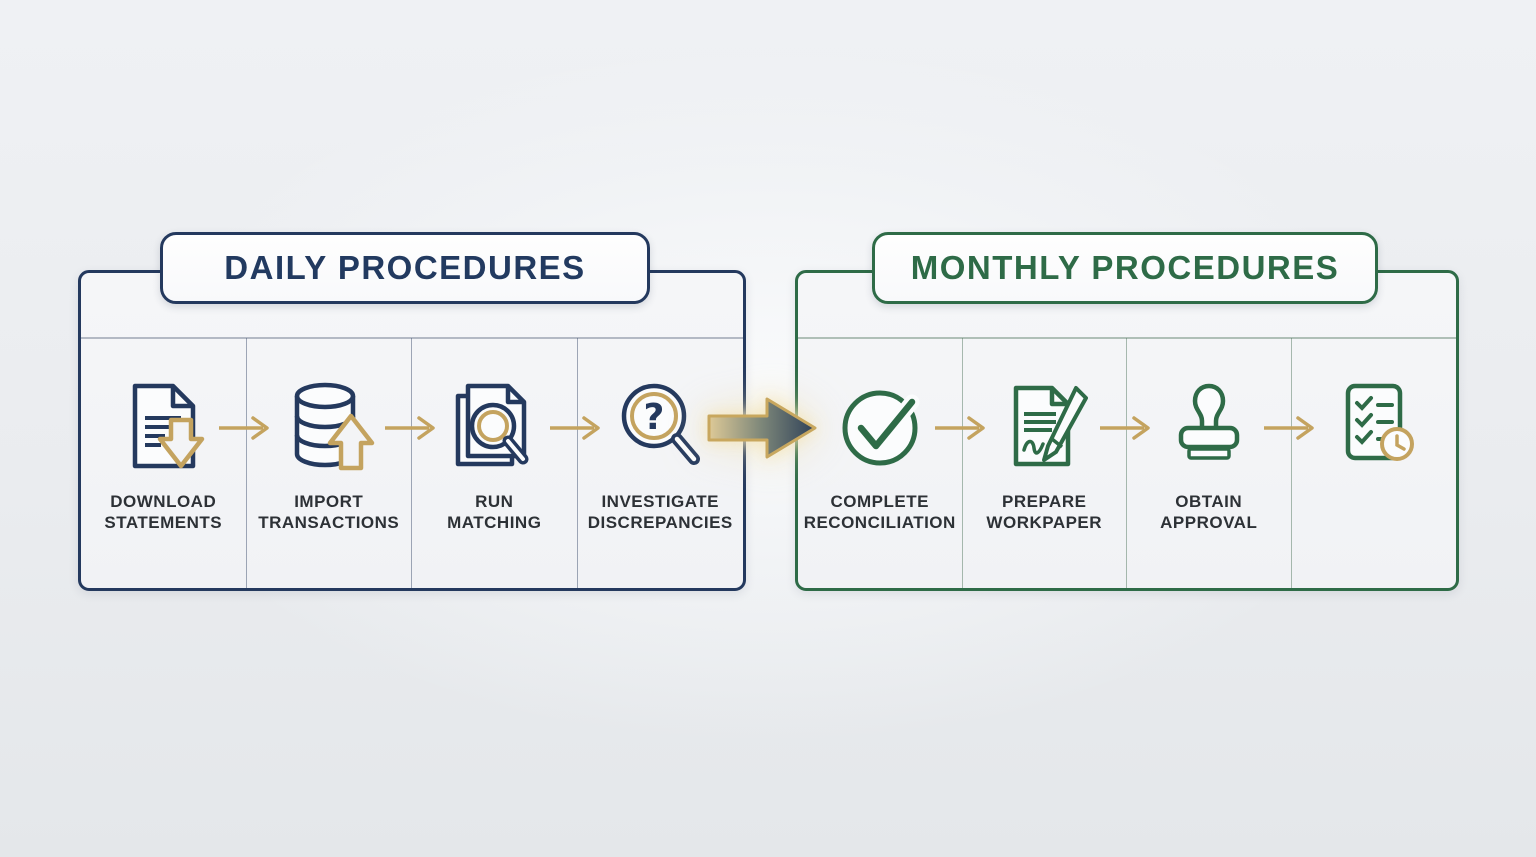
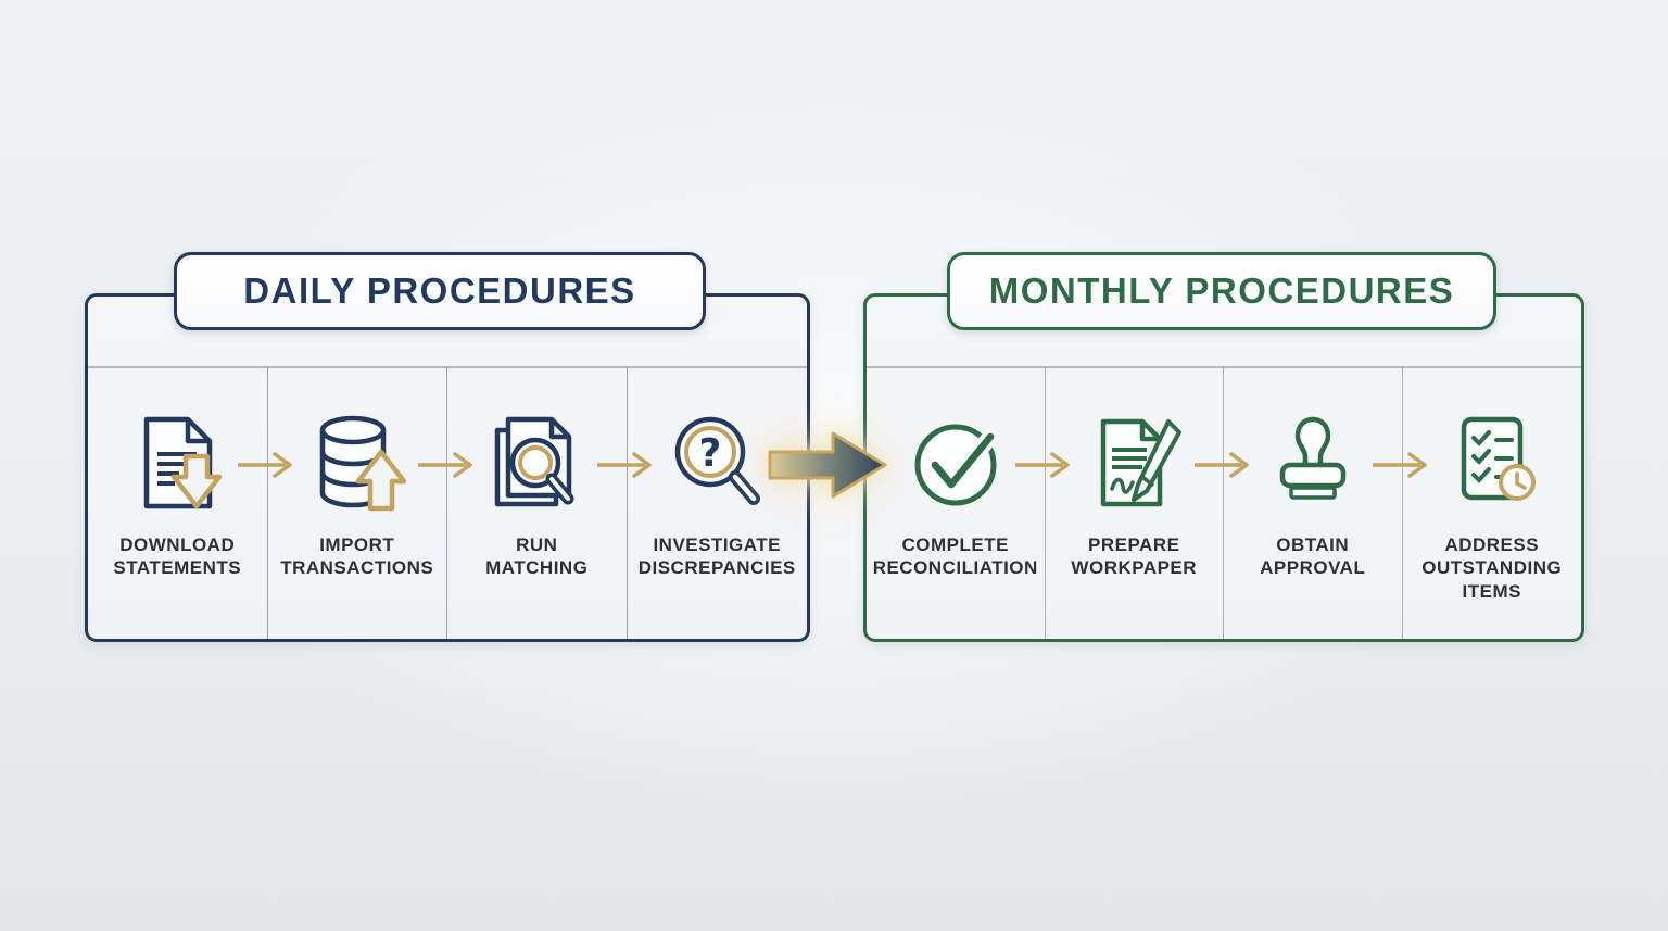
  DOWNLOAD
  STATEMENTS
  IMPORT
  TRANSACTIONS
  RUN
  MATCHING
  ?
  INVESTIGATE
  DISCREPANCIES
  COMPLETE
  RECONCILIATION
  PREPARE
  WORKPAPER
  OBTAIN
  APPROVAL
+ ADDRESS
+ OUTSTANDING
+ ITEMS
  DAILY PROCEDURES
  MONTHLY PROCEDURES
